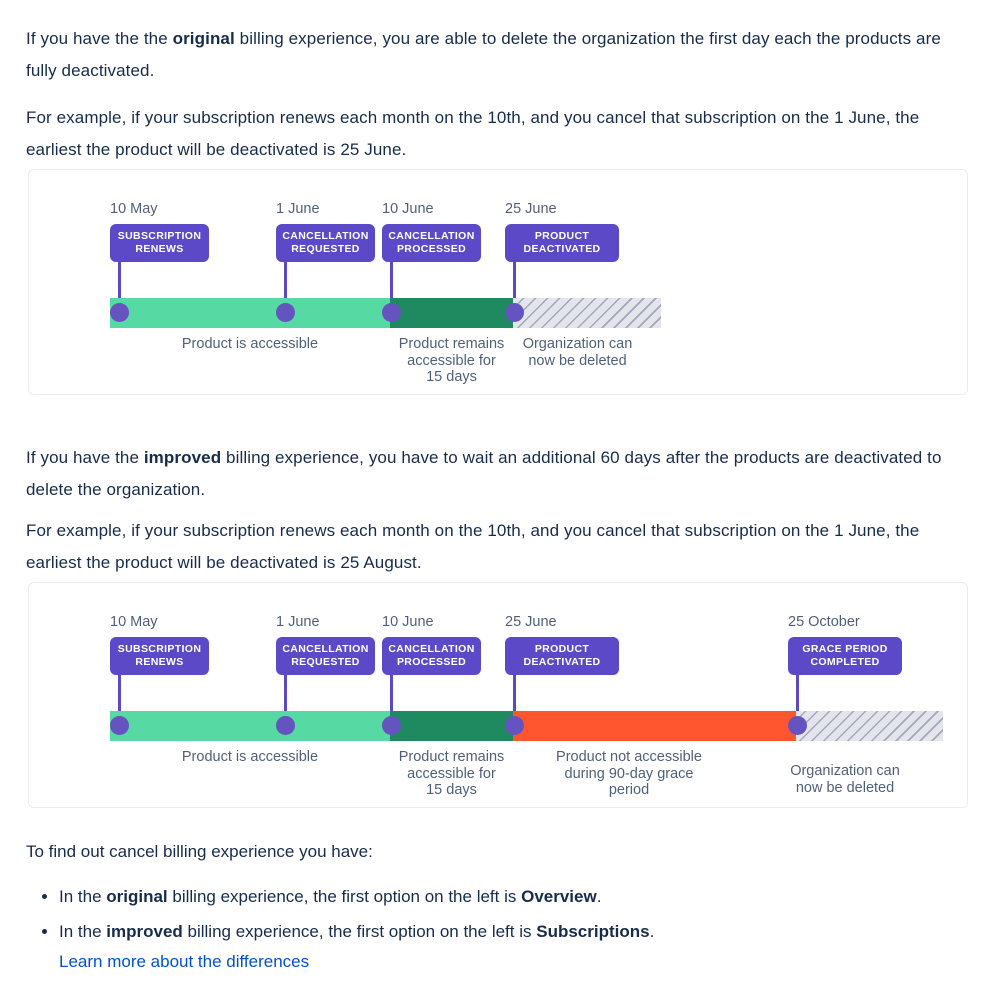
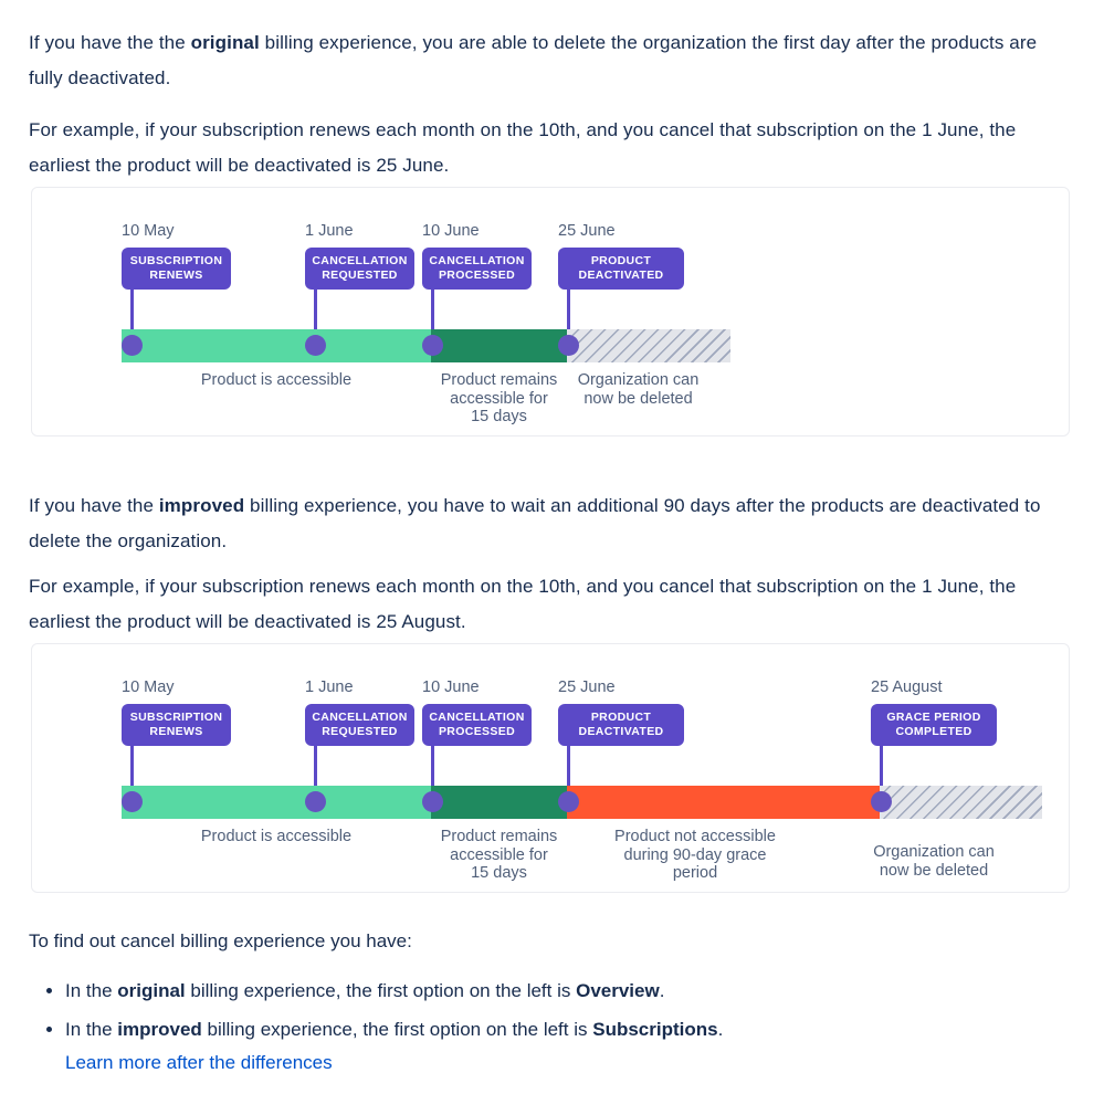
- If you have the the original billing experience, you are able to delete the organization the first day each the products are fully deactivated.
+ If you have the the original billing experience, you are able to delete the organization the first day after the products are fully deactivated.
  For example, if your subscription renews each month on the 10th, and you cancel that subscription on the 1 June, the earliest the product will be deactivated is 25 June.
  10 May
  1 June
  10 June
  25 June
  SUBSCRIPTION
  RENEWS
  CANCELLATION
  REQUESTED
  CANCELLATION
  PROCESSED
  PRODUCT
  DEACTIVATED
  Product is accessible
  Product remains
  accessible for
  15 days
  Organization can
  now be deleted
- If you have the improved billing experience, you have to wait an additional 60 days after the products are deactivated to delete the organization.
+ If you have the improved billing experience, you have to wait an additional 90 days after the products are deactivated to delete the organization.
  For example, if your subscription renews each month on the 10th, and you cancel that subscription on the 1 June, the earliest the product will be deactivated is 25 August.
  10 May
  1 June
  10 June
  25 June
- 25 October
+ 25 August
  SUBSCRIPTION
  RENEWS
  CANCELLATION
  REQUESTED
  CANCELLATION
  PROCESSED
  PRODUCT
  DEACTIVATED
  GRACE PERIOD
  COMPLETED
  Product is accessible
  Product remains
  accessible for
  15 days
  Product not accessible
  during 90-day grace
  period
  Organization can
  now be deleted
  To find out cancel billing experience you have:
  In the original billing experience, the first option on the left is Overview.
  In the improved billing experience, the first option on the left is Subscriptions.
- Learn more about the differences
+ Learn more after the differences
